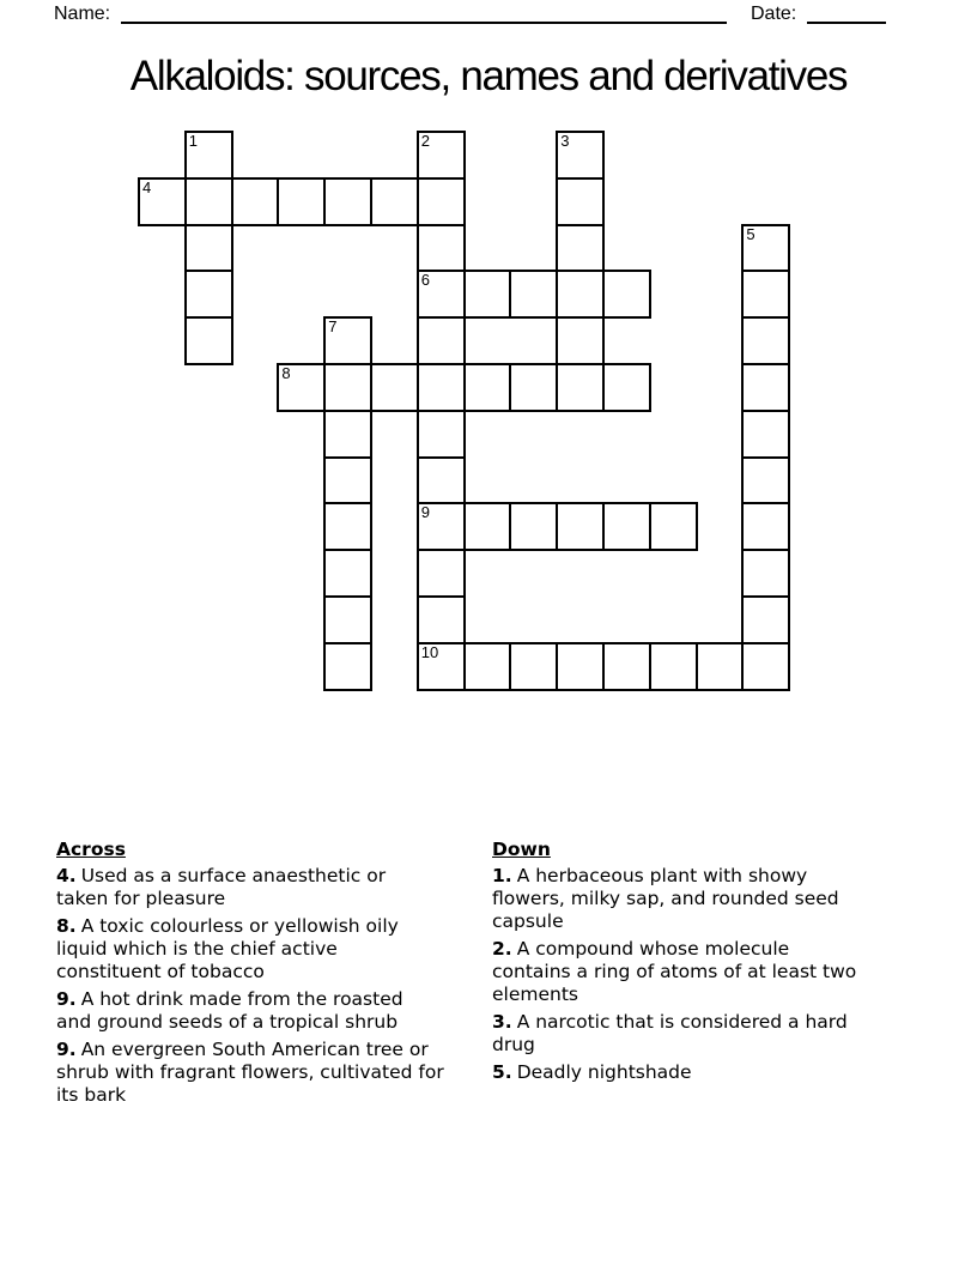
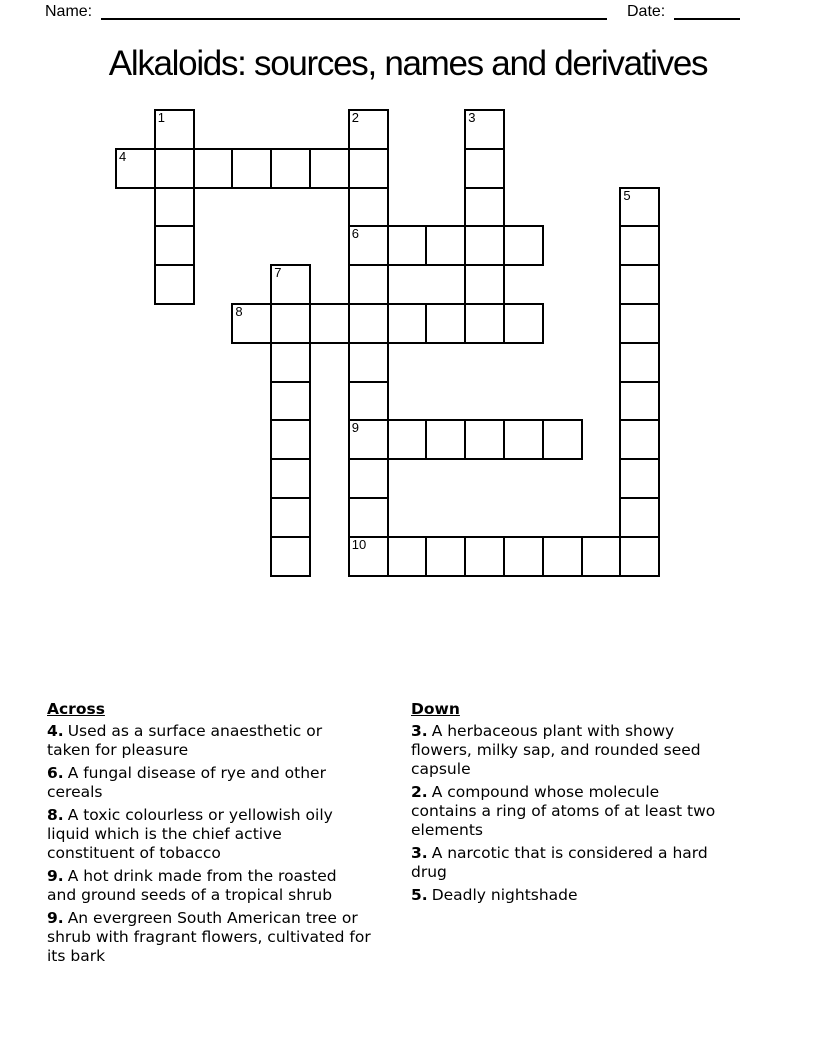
  Name:
  Date:
  Alkaloids: sources, names and derivatives
  1
  2
  3
  4
  5
  6
  7
  8
  9
  10
  Across
  4. Used as a surface anaesthetic or
  taken for pleasure
+ 6. A fungal disease of rye and other
+ cereals
  8. A toxic colourless or yellowish oily
  liquid which is the chief active
  constituent of tobacco
  9. A hot drink made from the roasted
  and ground seeds of a tropical shrub
  9. An evergreen South American tree or
  shrub with fragrant flowers, cultivated for
  its bark
  Down
- 1. A herbaceous plant with showy
+ 3. A herbaceous plant with showy
  flowers, milky sap, and rounded seed
  capsule
  2. A compound whose molecule
  contains a ring of atoms of at least two
  elements
  3. A narcotic that is considered a hard
  drug
  5. Deadly nightshade
